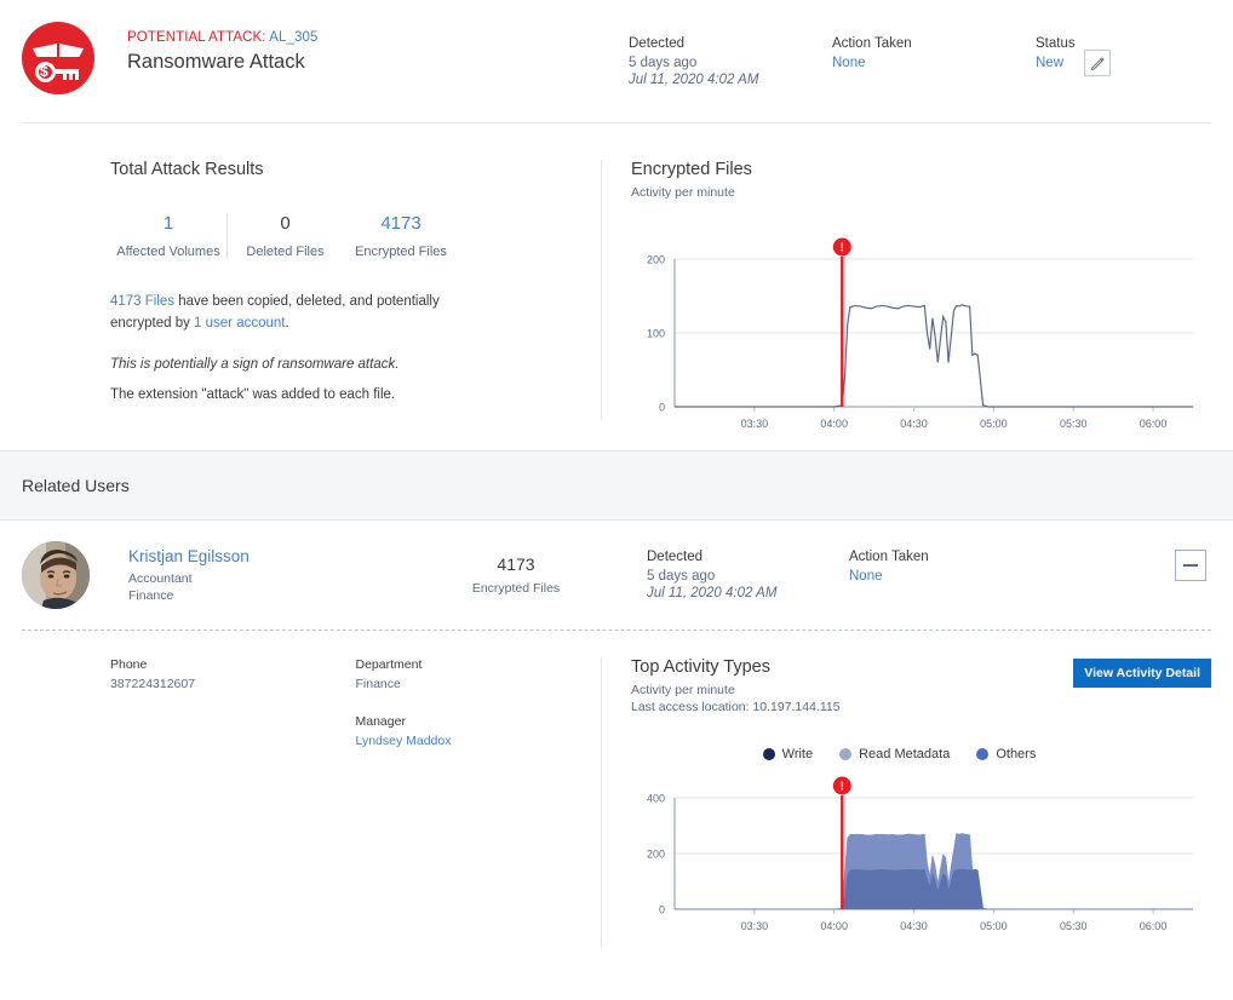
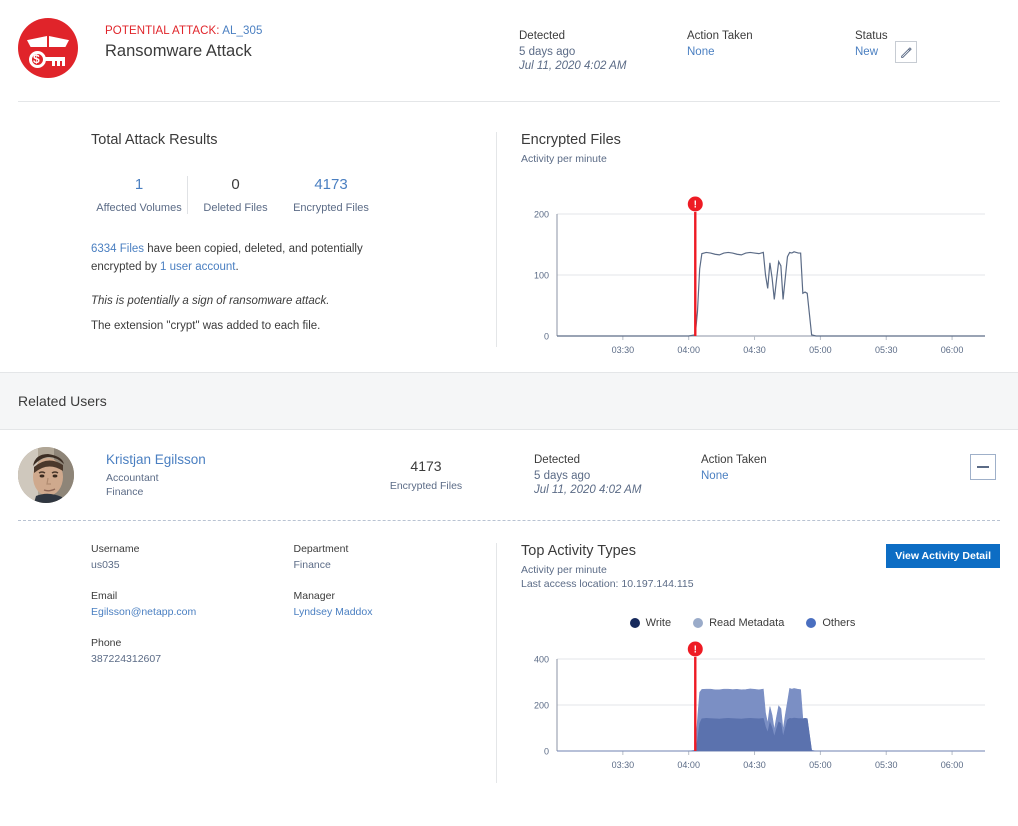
  $
  POTENTIAL ATTACK: AL_305
  Ransomware Attack
  Detected
  5 days ago
  Jul 11, 2020 4:02 AM
  Action Taken
  None
  Status
  New
  Total Attack Results
  1
  Affected Volumes
  0
  Deleted Files
  4173
  Encrypted Files
- 4173 Files have been copied, deleted, and potentially encrypted by 1 user account.
+ 6334 Files have been copied, deleted, and potentially encrypted by 1 user account.
  This is potentially a sign of ransomware attack.
- The extension "attack" was added to each file.
+ The extension "crypt" was added to each file.
  Encrypted Files
  Activity per minute
  0
  100
  200
  03:30
  04:00
  04:30
  05:00
  05:30
  06:00
  !
  Related Users
  Kristjan Egilsson
  Accountant
  Finance
  4173
  Encrypted Files
  Detected
  5 days ago
  Jul 11, 2020 4:02 AM
  Action Taken
  None
+ Username
+ us035
+ Email
+ Egilsson@netapp.com
  Phone
  387224312607
  Department
  Finance
  Manager
  Lyndsey Maddox
  Top Activity Types
  Activity per minute
  Last access location: 10.197.144.115
  View Activity Detail
  Write
  Read Metadata
  Others
  0
  200
  400
  03:30
  04:00
  04:30
  05:00
  05:30
  06:00
  !
